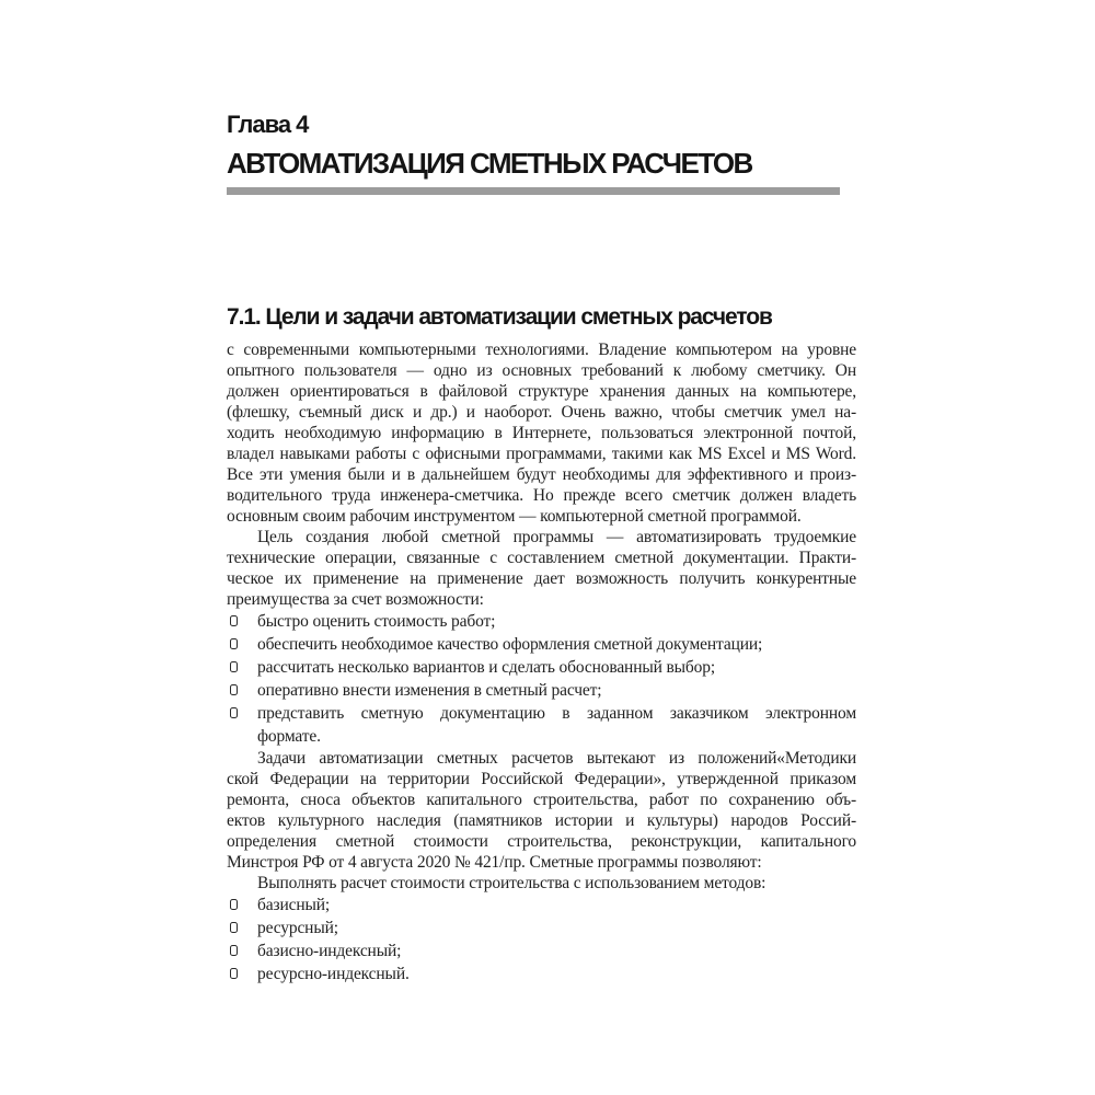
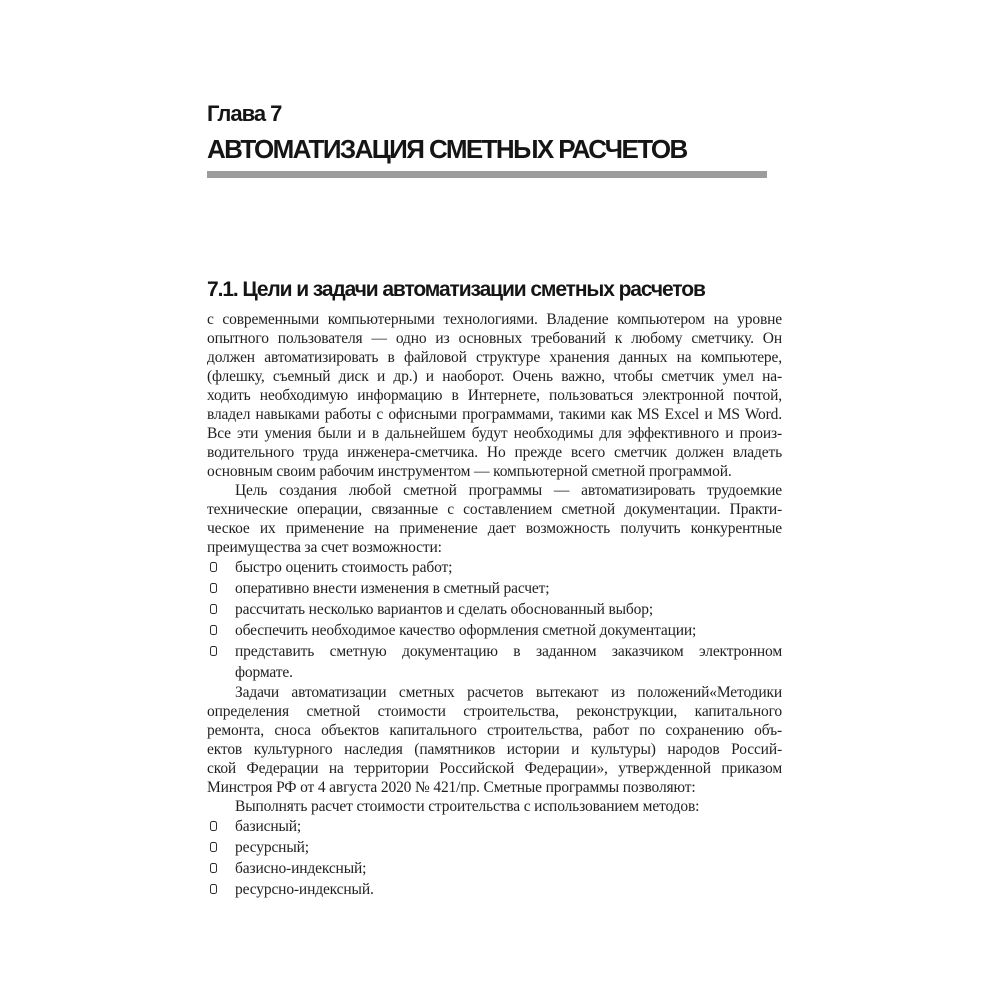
- Глава 4
+ Глава 7
  АВТОМАТИЗАЦИЯ СМЕТНЫХ РАСЧЕТОВ
  7.1. Цели и задачи автоматизации сметных расчетов
  с современными компьютерными технологиями. Владение компьютером на уровне
  опытного пользователя — одно из основных требований к любому сметчику. Он
- должен ориентироваться в файловой структуре хранения данных на компьютере,
+ должен автоматизировать в файловой структуре хранения данных на компьютере,
  (флешку, съемный диск и др.) и наоборот. Очень важно, чтобы сметчик умел на-
  ходить необходимую информацию в Интернете, пользоваться электронной почтой,
  владел навыками работы с офисными программами, такими как MS Excel и MS Word.
  Все эти умения были и в дальнейшем будут необходимы для эффективного и произ-
  водительного труда инженера-сметчика. Но прежде всего сметчик должен владеть
  основным своим рабочим инструментом — компьютерной сметной программой.
  Цель создания любой сметной программы — автоматизировать трудоемкие
  технические операции, связанные с составлением сметной документации. Практи-
  ческое их применение на применение дает возможность получить конкурентные
  преимущества за счет возможности:
  быстро оценить стоимость работ;
- обеспечить необходимое качество оформления сметной документации;
+ оперативно внести изменения в сметный расчет;
  рассчитать несколько вариантов и сделать обоснованный выбор;
- оперативно внести изменения в сметный расчет;
+ обеспечить необходимое качество оформления сметной документации;
  представить сметную документацию в заданном заказчиком электронном
  формате.
  Задачи автоматизации сметных расчетов вытекают из положений«Методики
- ской Федерации на территории Российской Федерации», утвержденной приказом
+ определения сметной стоимости строительства, реконструкции, капитального
  ремонта, сноса объектов капитального строительства, работ по сохранению объ-
  ектов культурного наследия (памятников истории и культуры) народов Россий-
- определения сметной стоимости строительства, реконструкции, капитального
+ ской Федерации на территории Российской Федерации», утвержденной приказом
  Минстроя РФ от 4 августа 2020 № 421/пр. Сметные программы позволяют:
  Выполнять расчет стоимости строительства с использованием методов:
  базисный;
  ресурсный;
  базисно-индексный;
  ресурсно-индексный.
